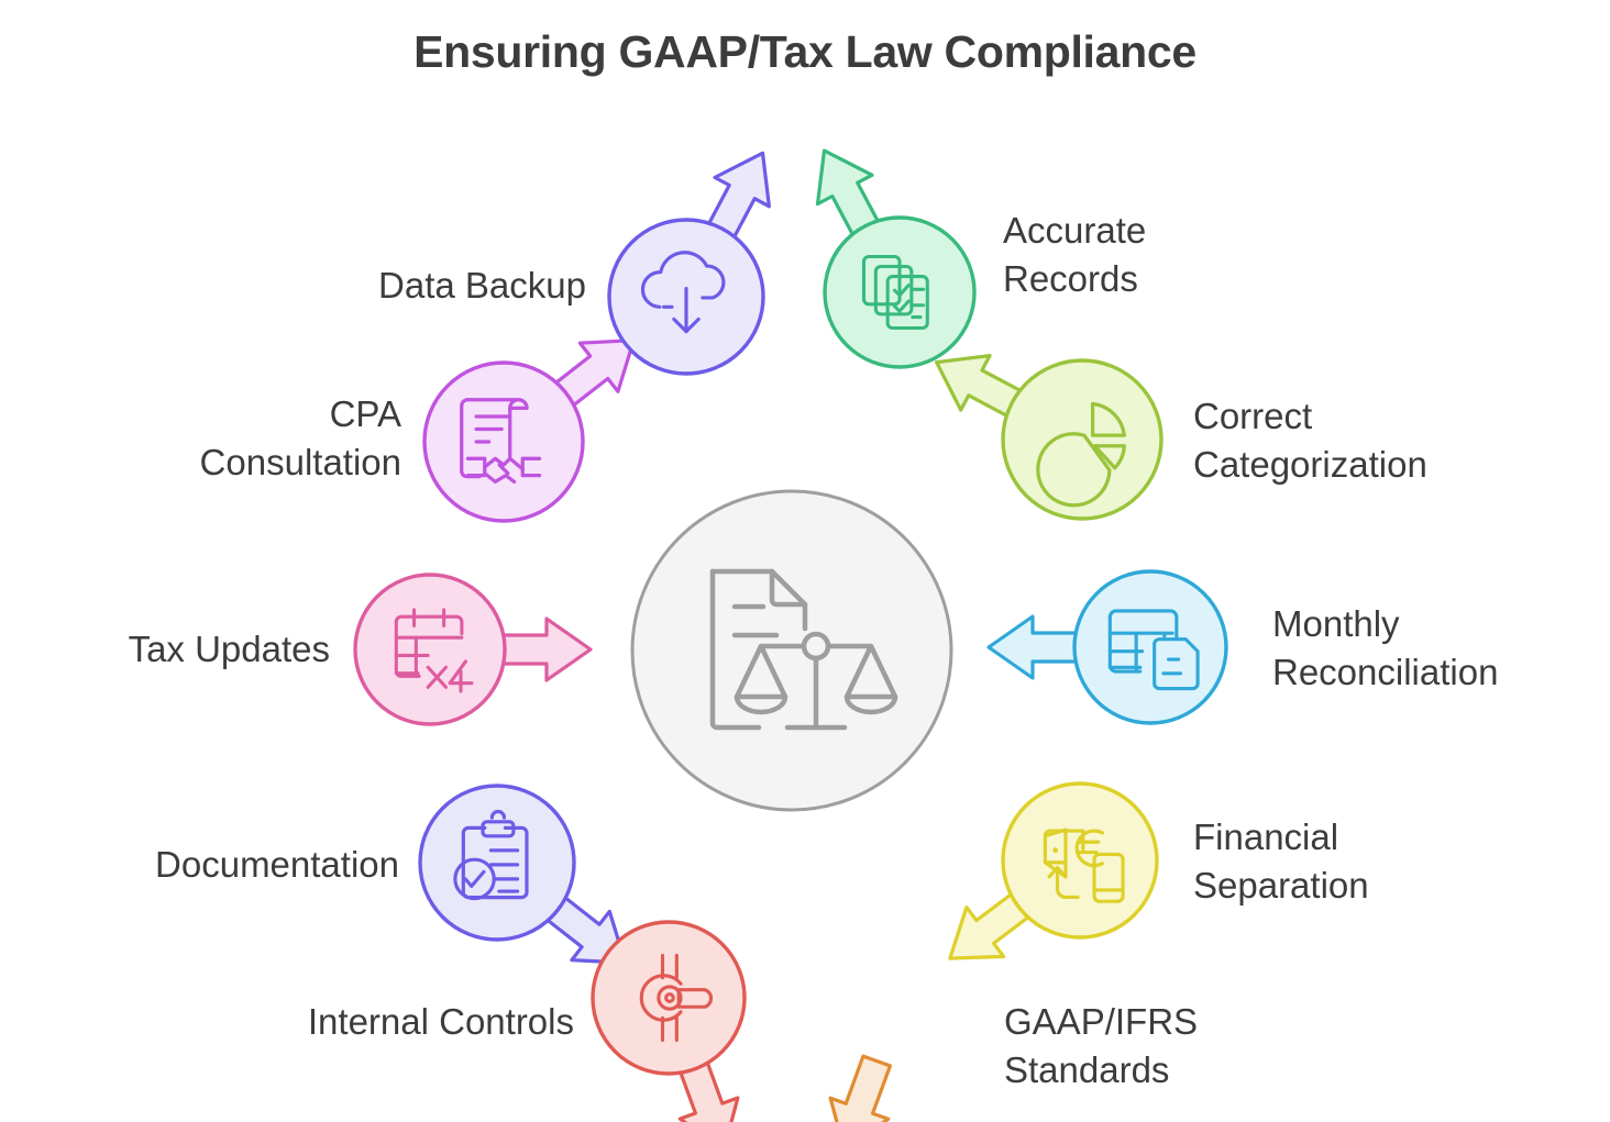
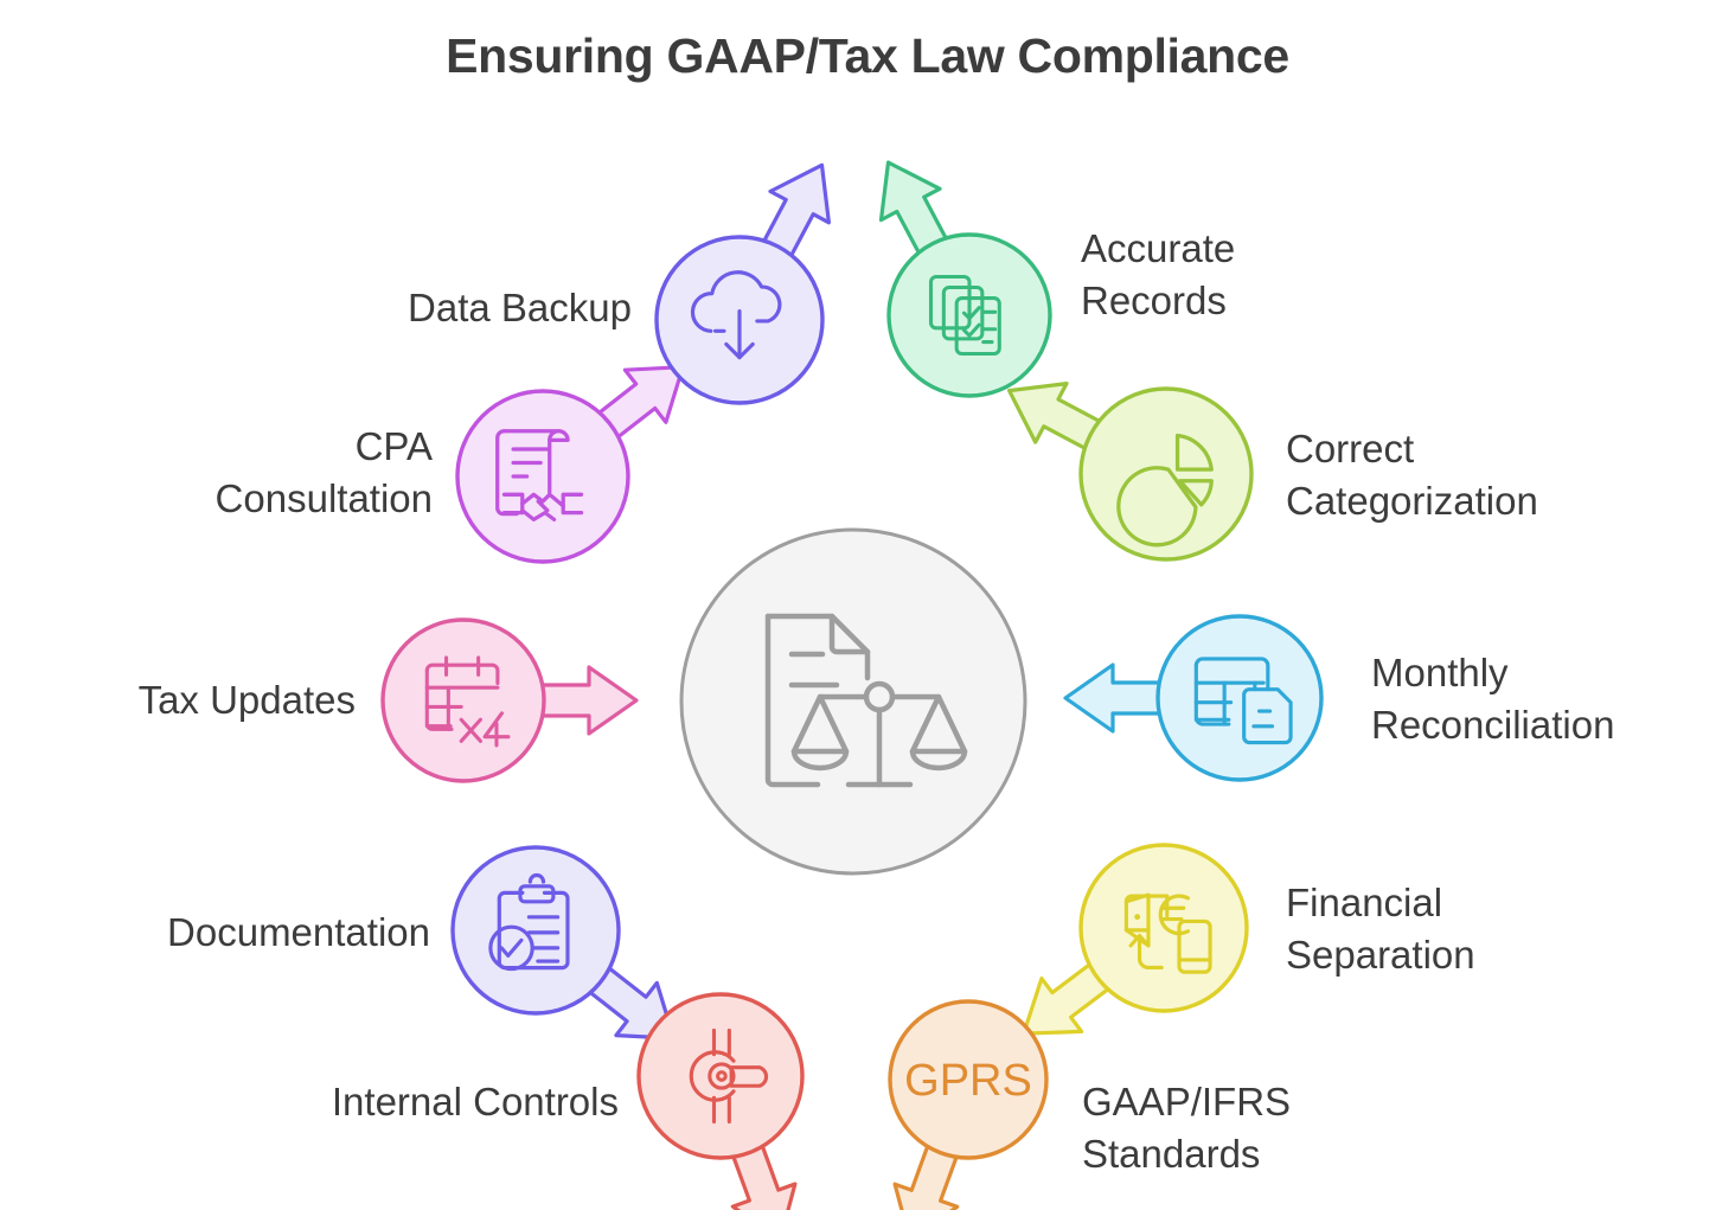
  Ensuring GAAP/Tax Law Compliance
+ GPRS
  Data Backup
  Accurate
  Records
  Correct
  Categorization
  Monthly
  Reconciliation
  Financial
  Separation
  GAAP/IFRS
  Standards
  Internal Controls
  Documentation
  Tax Updates
  CPA
  Consultation
